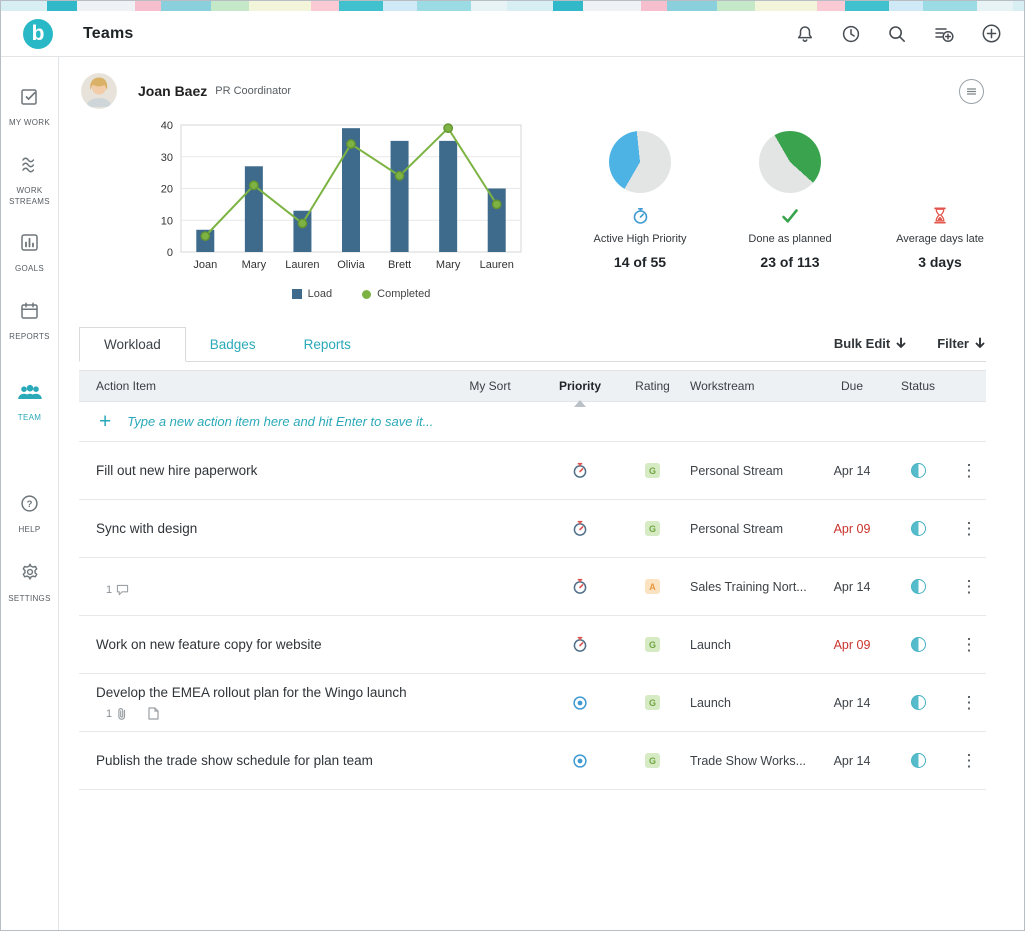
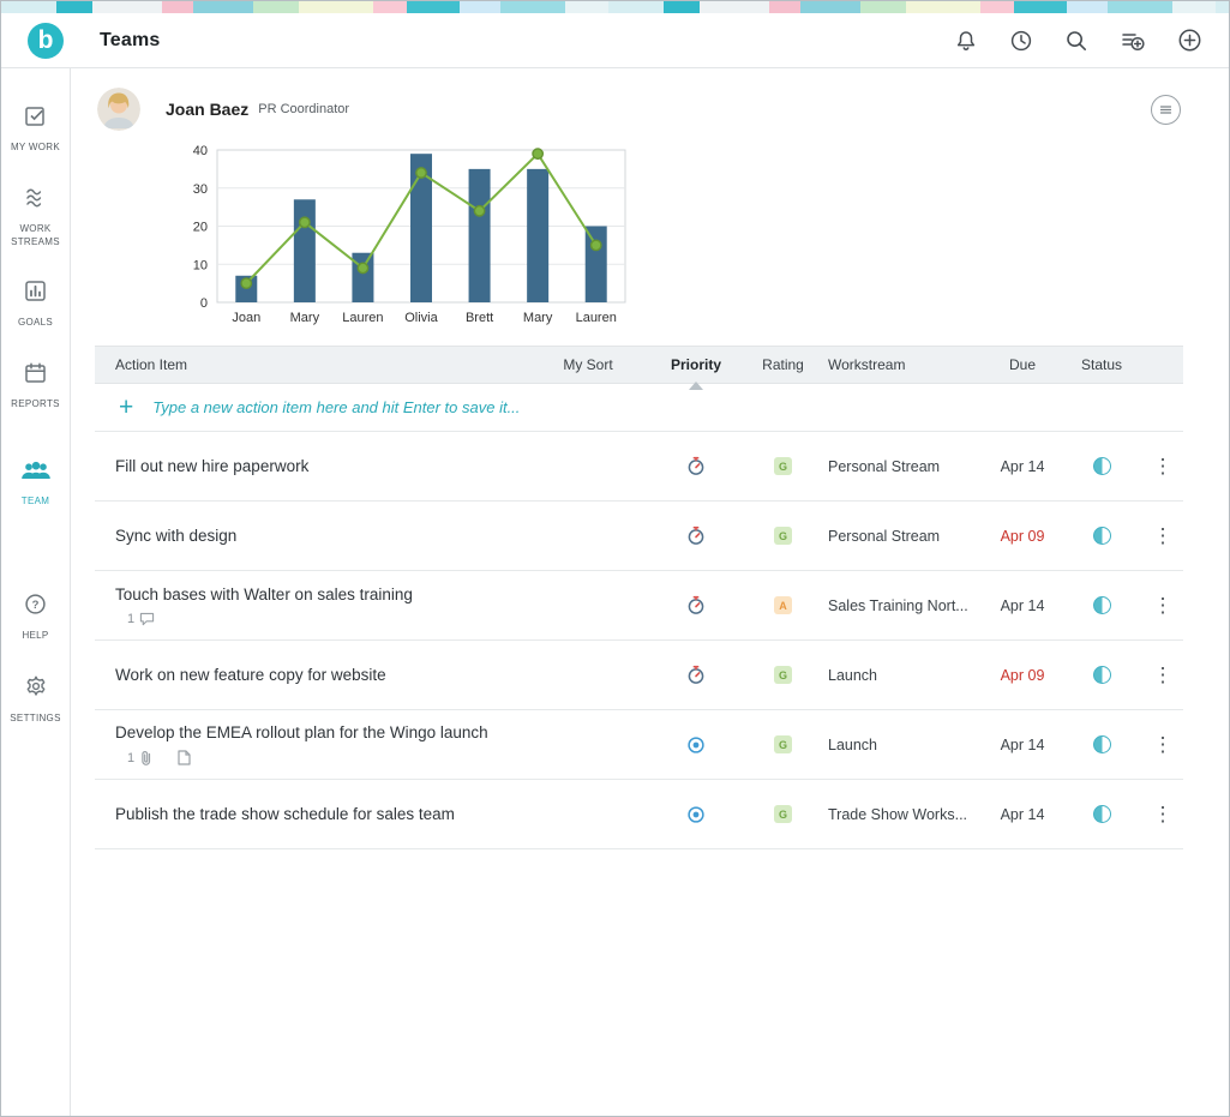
  b
  Teams
  MY WORK
  WORK STREAMS
  GOALS
  REPORTS
  TEAM
  ?
  HELP
  SETTINGS
  Joan Baez
  PR Coordinator
  0
  10
  20
  30
  40
  Joan
  Mary
  Lauren
  Olivia
  Brett
  Mary
  Lauren
- Load
- Completed
- Active High Priority
- 14 of 55
- Done as planned
- 23 of 113
- Average days late
- 3 days
- Workload
- Badges
- Reports
- Bulk Edit
- Filter
  Action Item
  My Sort
  Priority
  Rating
  Workstream
  Due
  Status
  +
  Type a new action item here and hit Enter to save it...
  Fill out new hire paperwork
  G
  Personal Stream
  Apr 14
  ⋮
  Sync with design
  G
  Personal Stream
  Apr 09
  ⋮
+ Touch bases with Walter on sales training
  1
  A
  Sales Training Nort...
  Apr 14
  ⋮
  Work on new feature copy for website
  G
  Launch
  Apr 09
  ⋮
  Develop the EMEA rollout plan for the Wingo launch
  1
  G
  Launch
  Apr 14
  ⋮
- Publish the trade show schedule for plan team
+ Publish the trade show schedule for sales team
  G
  Trade Show Works...
  Apr 14
  ⋮
